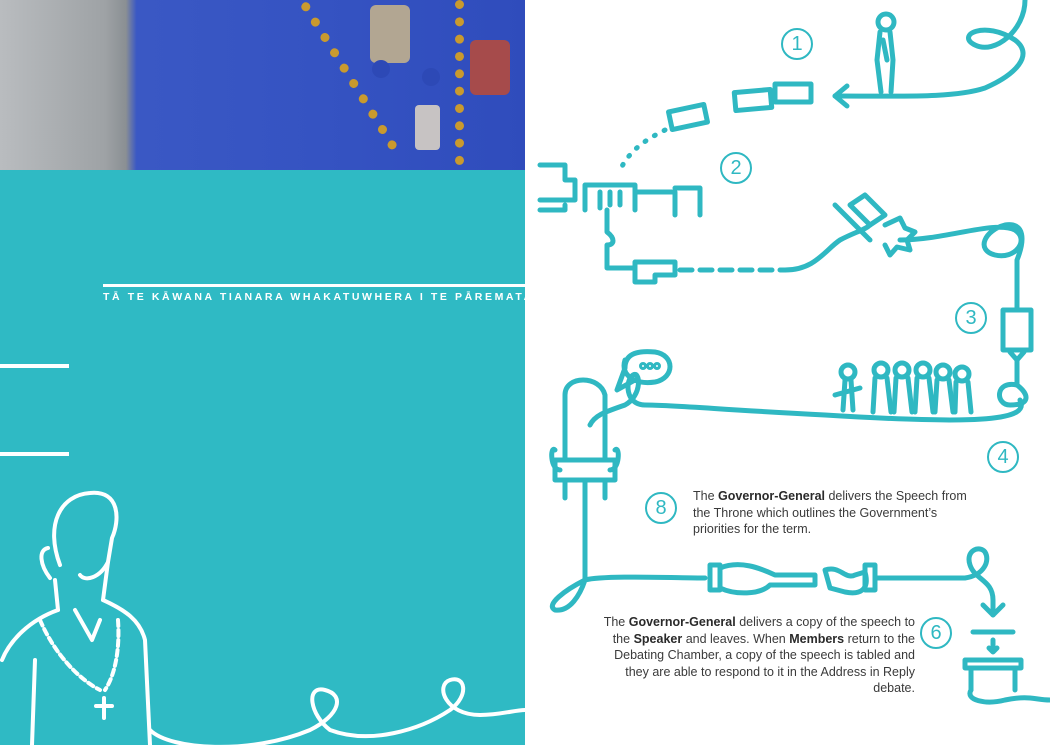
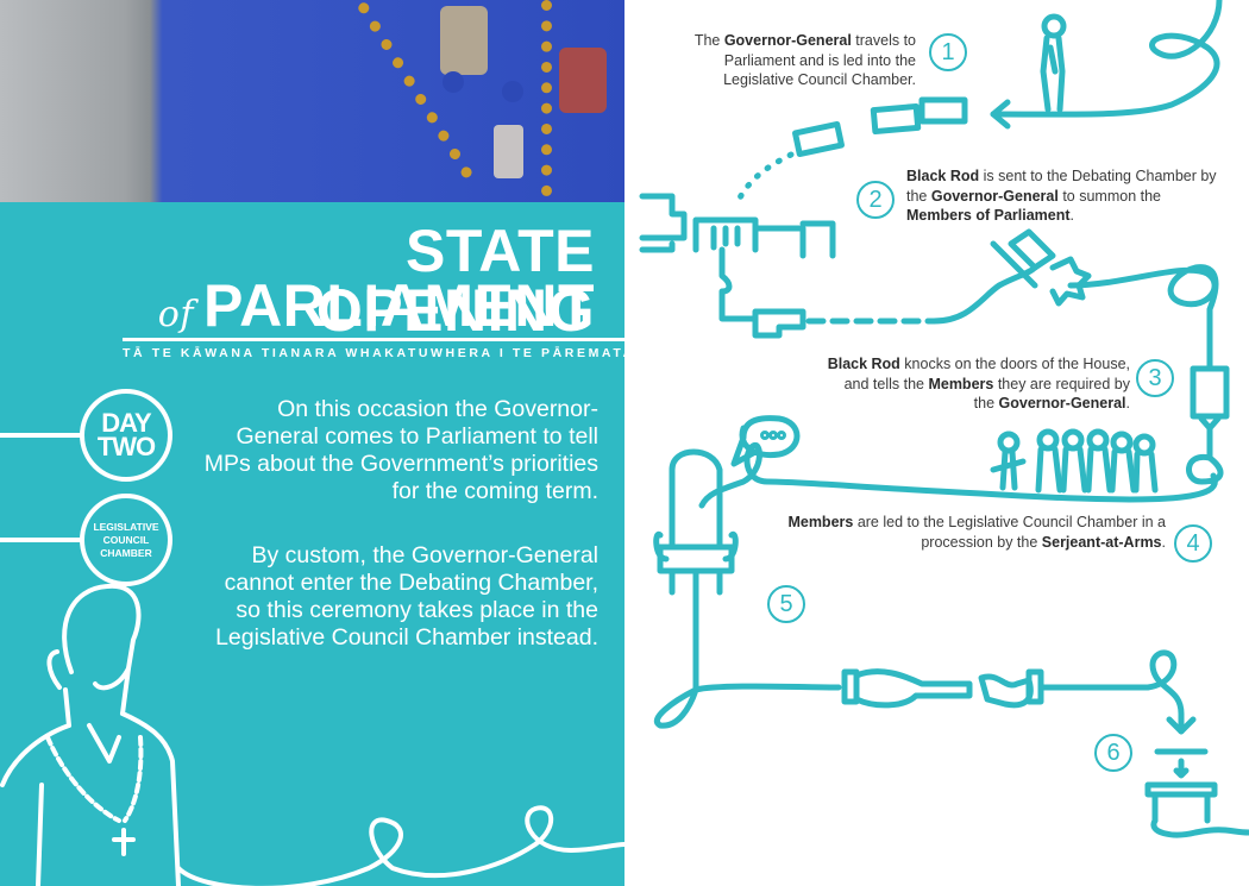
+ STATE OPENING
+ of PARLIAMENT
  TĀ TE KĀWANA TIANARA WHAKATUWHERA I TE PĀREMAT
+ DAY
+ TWO
+ LEGISLATIVE
+ COUNCIL
+ CHAMBER
+ On this occasion the Governor-General comes to Parliament to tell MPs about the Government’s priorities for the coming term.
+ By custom, the Governor-General cannot enter the Debating Chamber, so this ceremony takes place in the Legislative Council Chamber instead.
+ The Governor-General travels to Parliament and is led into the Legislative Council Chamber.
  1
  2
+ Black Rod is sent to the Debating Chamber by the Governor-General to summon the Members of Parliament.
+ Black Rod knocks on the doors of the House, and tells the Members they are required by the Governor-General.
  3
+ Members are led to the Legislative Council Chamber in a procession by the Serjeant-at-Arms.
  4
- 8
+ 5
- The Governor-General delivers the Speech from the Throne which outlines the Government’s priorities for the term.
- The Governor-General delivers a copy of the speech to the Speaker and leaves. When Members return to the Debating Chamber, a copy of the speech is tabled and they are able to respond to it in the Address in Reply debate.
  6
